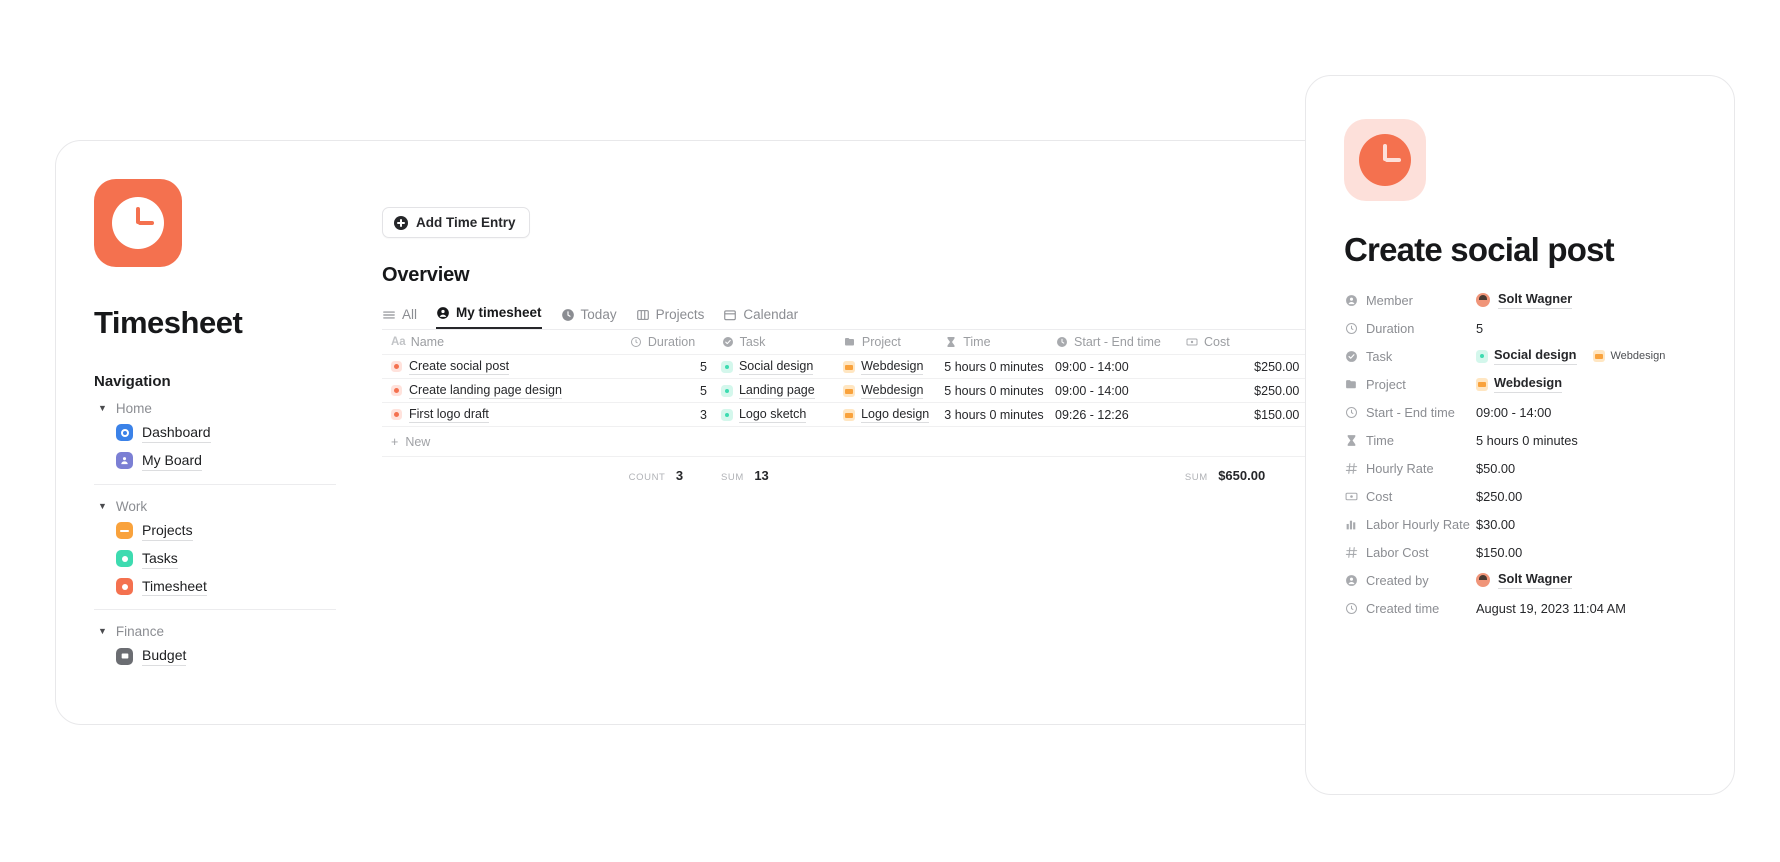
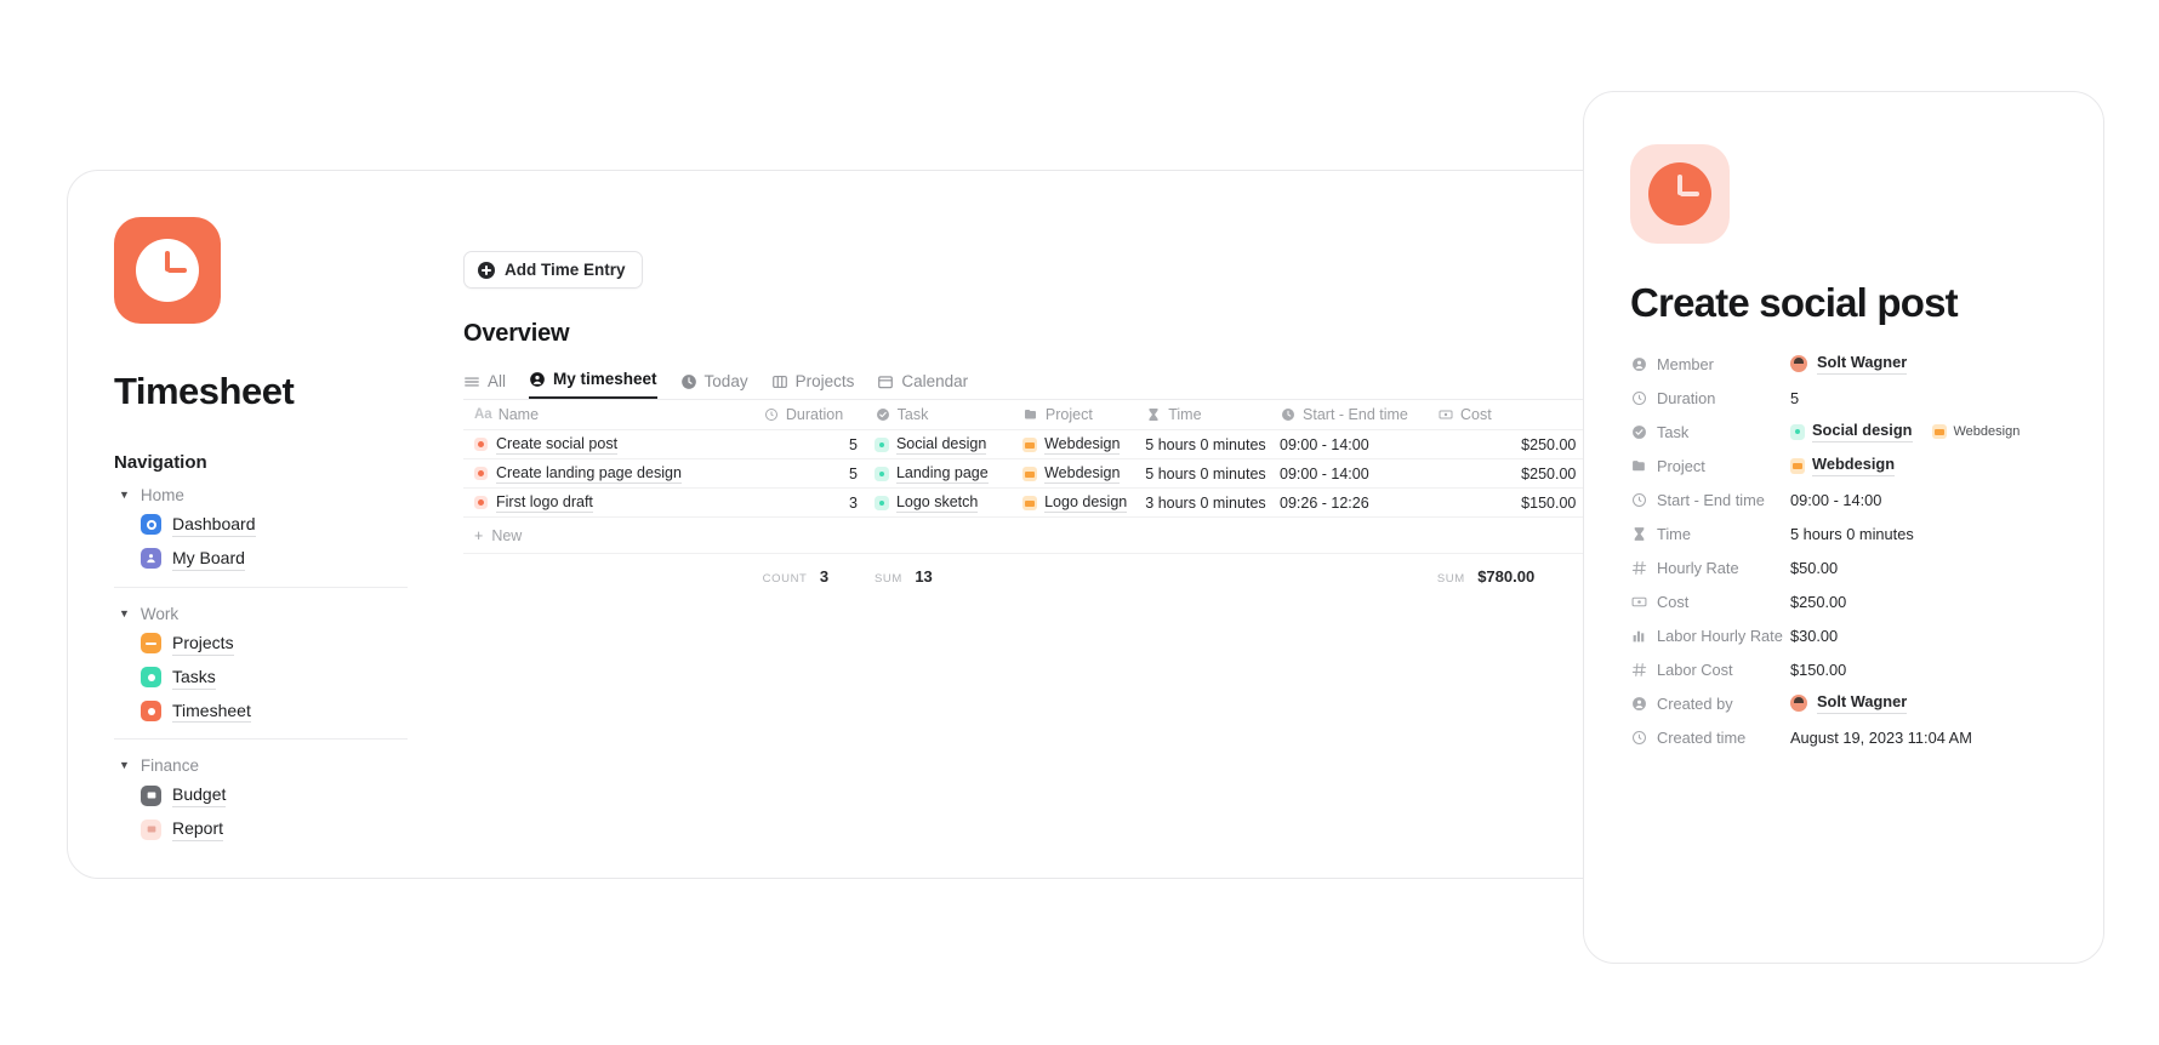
  Timesheet
  Navigation
  ▼
  Home
  Dashboard
  My Board
  ▼
  Work
  Projects
  Tasks
  Timesheet
  ▼
  Finance
  Budget
+ Report
  Add Time Entry
  Overview
  All
  My timesheet
  Today
  Projects
  Calendar
  Aa
  Name
  Duration
  Task
  Project
  Time
  Start - End time
  Cost
  Create social post
  5
  Social design
  Webdesign
  5 hours 0 minutes
  09:00 - 14:00
  $250.00
  Create landing page design
  5
  Landing page
  Webdesign
  5 hours 0 minutes
  09:00 - 14:00
  $250.00
  First logo draft
  3
  Logo sketch
  Logo design
  3 hours 0 minutes
  09:26 - 12:26
  $150.00
  +
  New
  COUNT 3
  SUM 13
- SUM $650.00
+ SUM $780.00
  Create social post
  Member
  Solt Wagner
  Duration
  5
  Task
  Social design
  Webdesign
  Project
  Webdesign
  Start - End time
  09:00 - 14:00
  Time
  5 hours 0 minutes
  Hourly Rate
  $50.00
  Cost
  $250.00
  Labor Hourly Rate
  $30.00
  Labor Cost
  $150.00
  Created by
  Solt Wagner
  Created time
  August 19, 2023 11:04 AM
